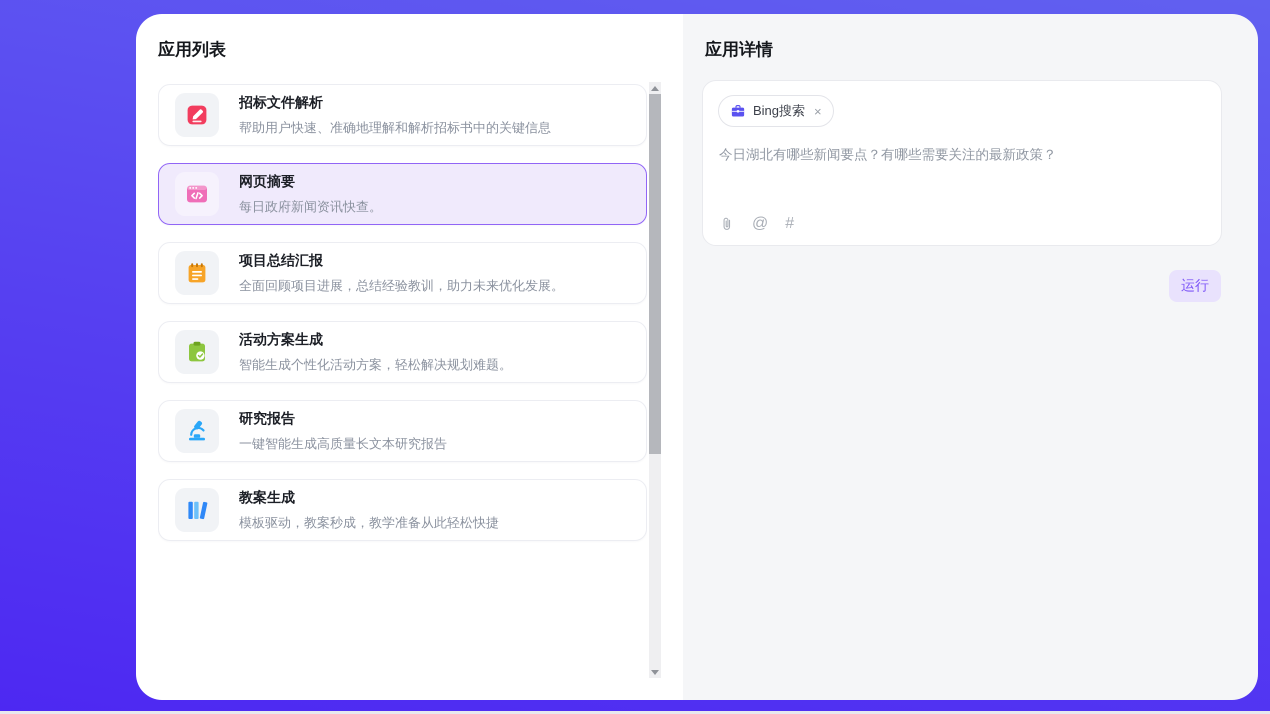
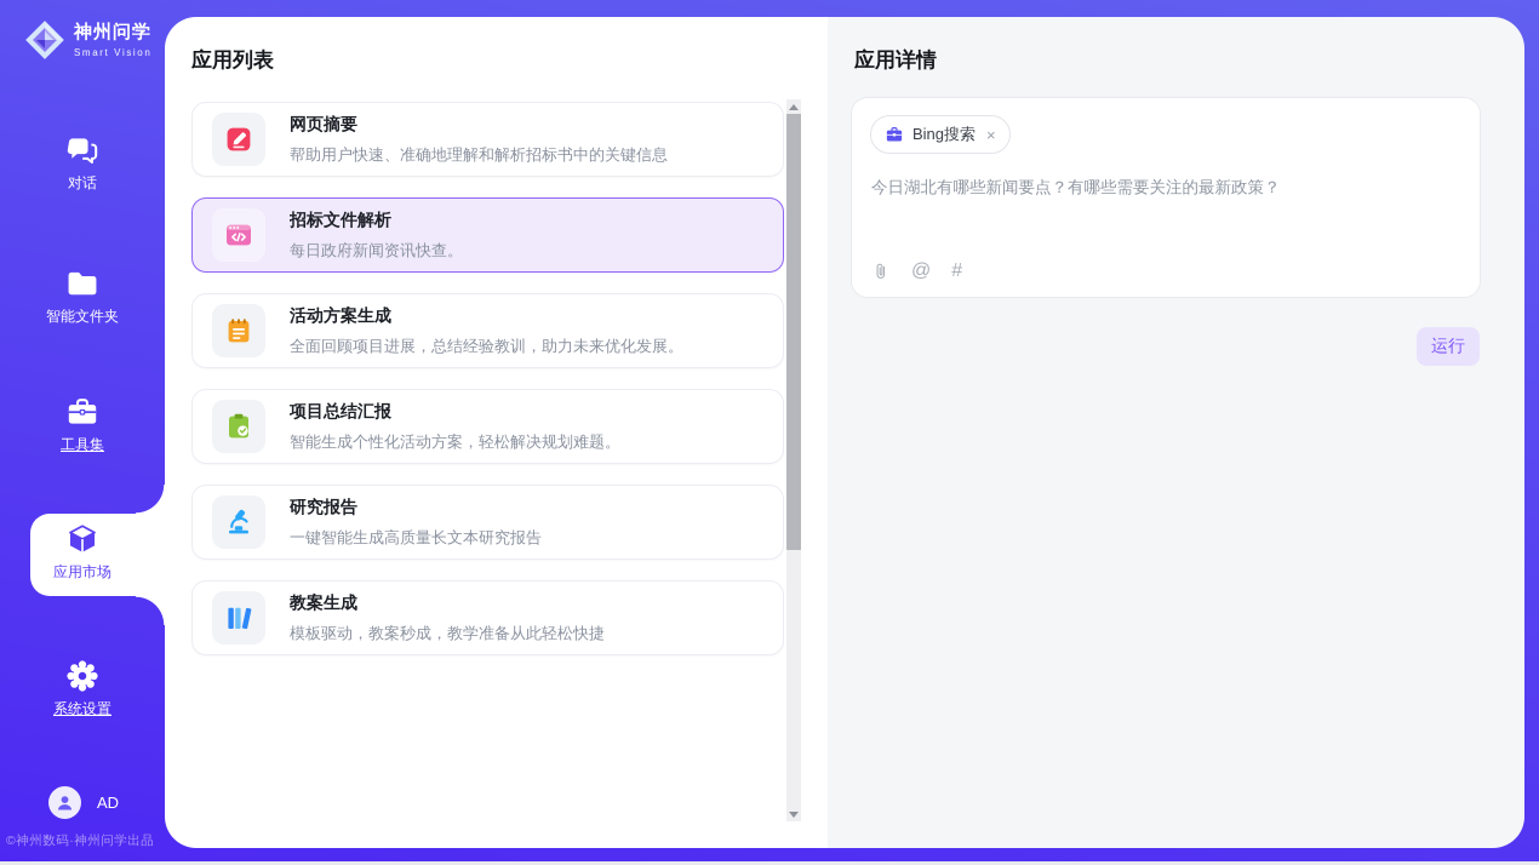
+ 神州问学
+ Smart Vision
+ 对话
+ 智能文件夹
+ 工具集
+ 应用市场
+ 系统设置
+ AD
+ ©神州数码·神州问学出品
  应用列表
- 招标文件解析
+ 网页摘要
  帮助用户快速、准确地理解和解析招标书中的关键信息
- 网页摘要
+ 招标文件解析
  每日政府新闻资讯快查。
- 项目总结汇报
+ 活动方案生成
  全面回顾项目进展，总结经验教训，助力未来优化发展。
- 活动方案生成
+ 项目总结汇报
  智能生成个性化活动方案，轻松解决规划难题。
  研究报告
  一键智能生成高质量长文本研究报告
  教案生成
  模板驱动，教案秒成，教学准备从此轻松快捷
  应用详情
  Bing搜索
  ×
  今日湖北有哪些新闻要点？有哪些需要关注的最新政策？
  @
  #
  运行
